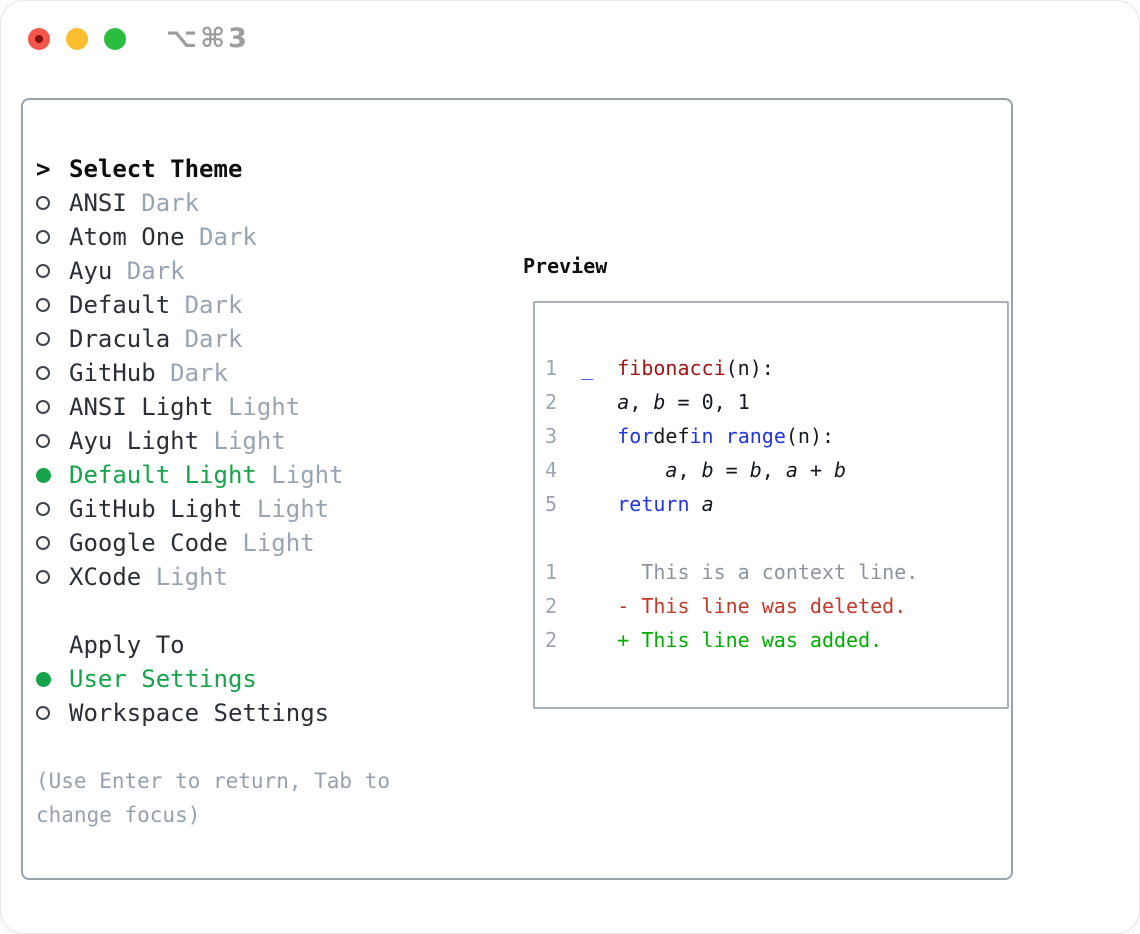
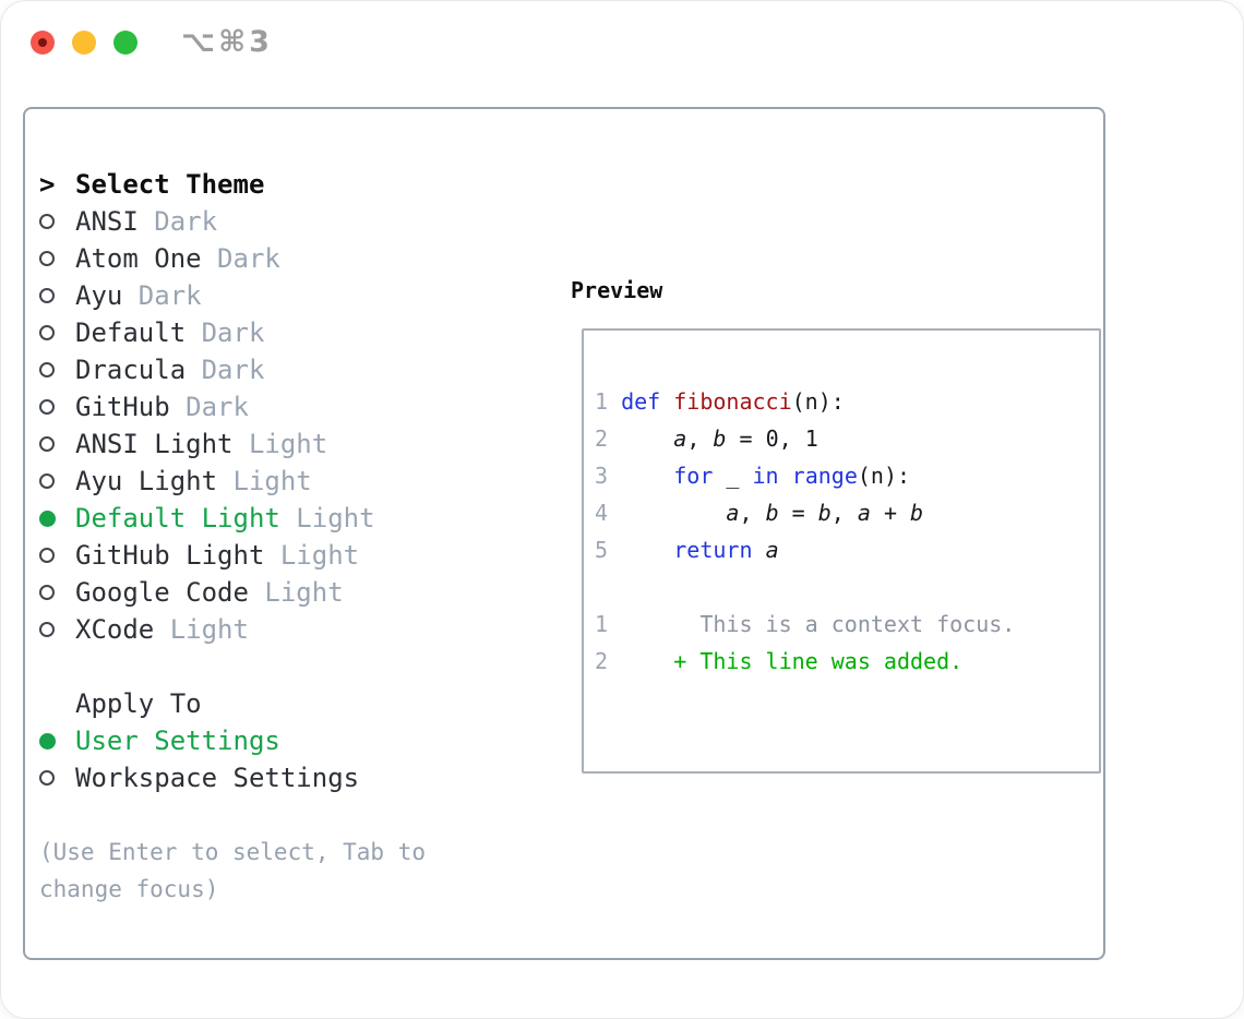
  ⌥⌘3
  >
  Select Theme
  ANSI
  Dark
  Atom One
  Dark
  Ayu
  Dark
  Default
  Dark
  Dracula
  Dark
  GitHub
  Dark
  ANSI Light
  Light
  Ayu Light
  Light
  Default Light
  Light
  GitHub Light
  Light
  Google Code
  Light
  XCode
  Light
  Apply To
  User Settings
  Workspace Settings
- (Use Enter to return, Tab to change focus)
+ (Use Enter to select, Tab to change focus)
  Preview
- 1 _ fibonacci(n):
+ 1 def fibonacci(n):
  2 a, b = 0, 1
- 3 fordefin range(n):
+ 3 for _ in range(n):
  4 a, b = b, a + b
  5 return a
- 1 This is a context line.
+ 1 This is a context focus.
- 2 - This line was deleted.
  2 + This line was added.
